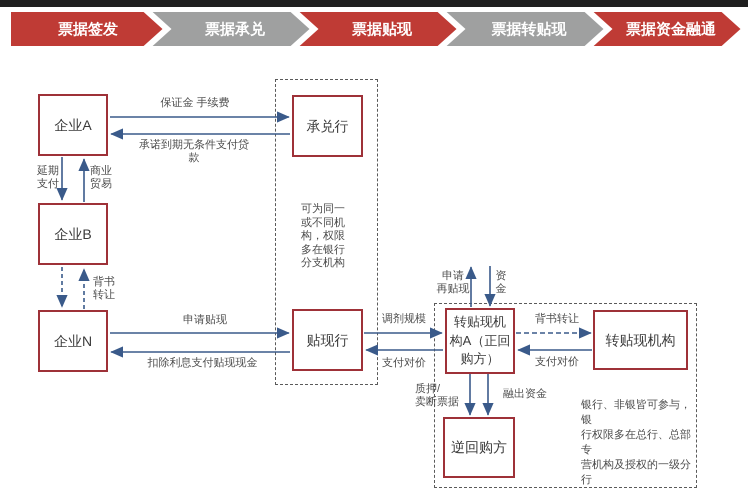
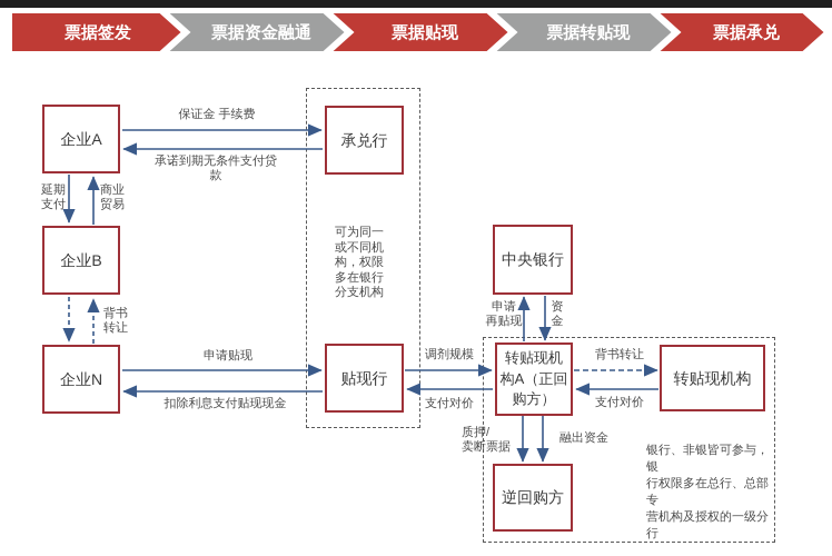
  票据签发
- 票据承兑
+ 票据资金融通
  票据贴现
  票据转贴现
- 票据资金融通
+ 票据承兑
  企业A
  企业B
  企业N
  承兑行
  贴现行
+ 中央银行
  转贴现机构A（正回购方）
  转贴现机构
  逆回购方
  保证金 手续费
  承诺到期无条件支付贷款
  延期
  支付
  商业
  贸易
  背书
  转让
  申请贴现
  扣除利息支付贴现现金
  调剂规模
  支付对价
  申请
  再贴现
  资
  金
  背书转让
  支付对价
  质押/
  卖断票据
  融出资金
  可为同一
  或不同机
  构，权限
  多在银行
  分支机构
  银行、非银皆可参与，银
  行权限多在总行、总部专
  营机构及授权的一级分行
